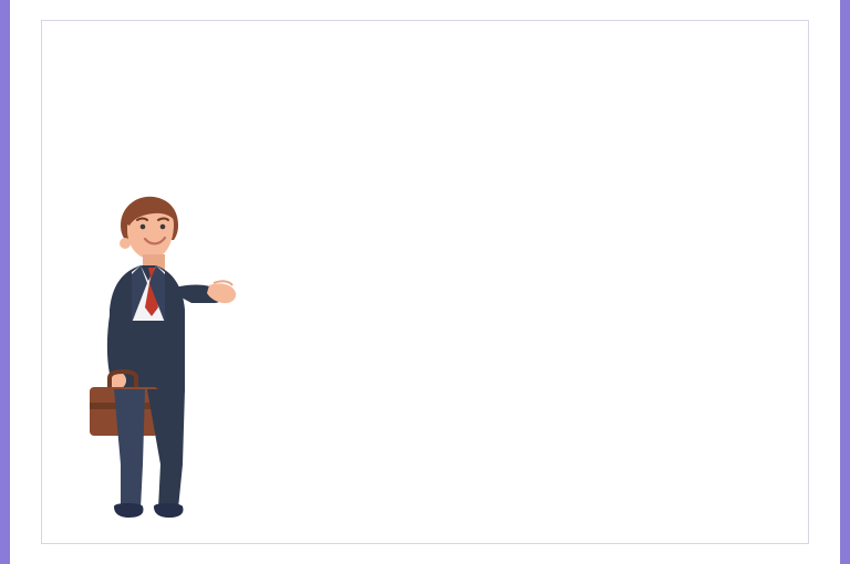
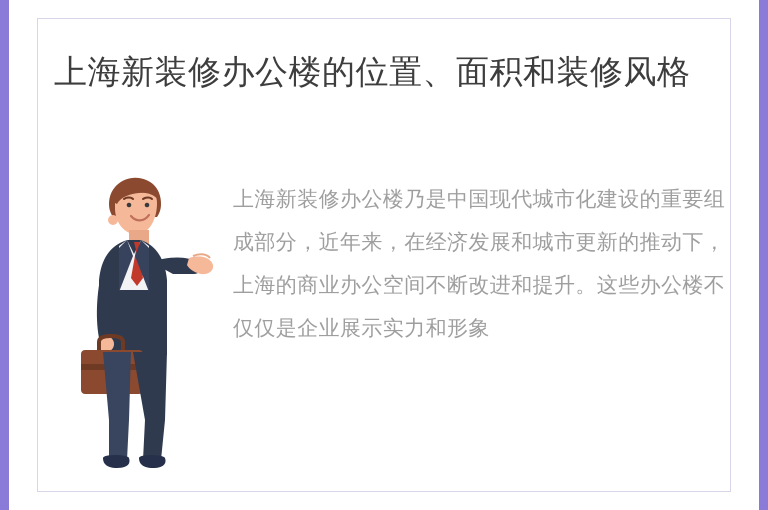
+ 上海新装修办公楼的位置、面积和装修风格
+ 上海新装修办公楼乃是中国现代城市化建设的重要组成部分，近年来，在经济发展和城市更新的推动下，上海的商业办公空间不断改进和提升。这些办公楼不仅仅是企业展示实力和形象
